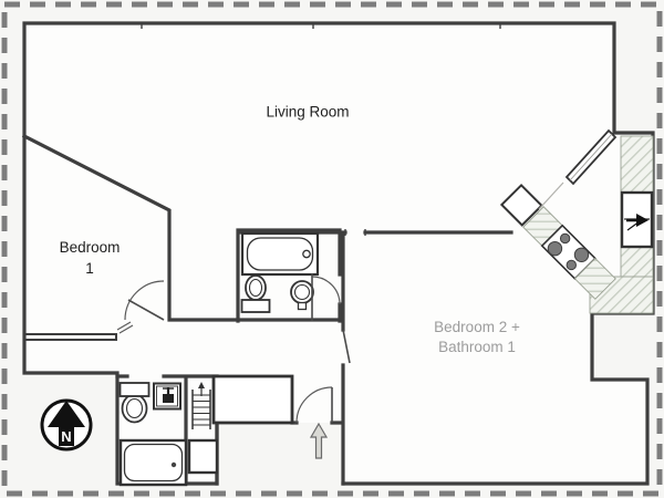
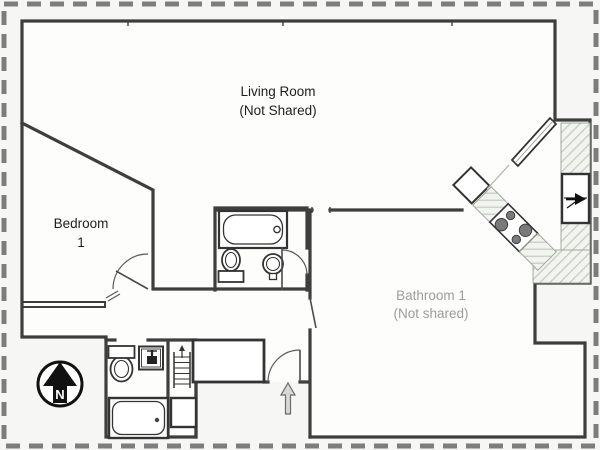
  N
  Living Room
+ (Not Shared)
  Bedroom
  1
- Bedroom 2 +
  Bathroom 1
+ (Not shared)
